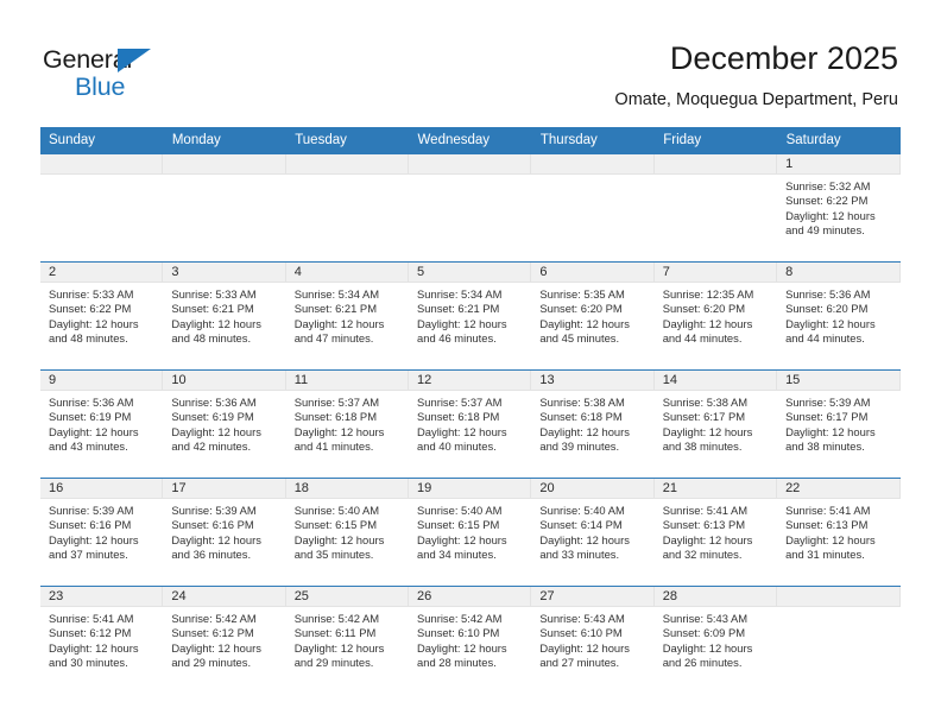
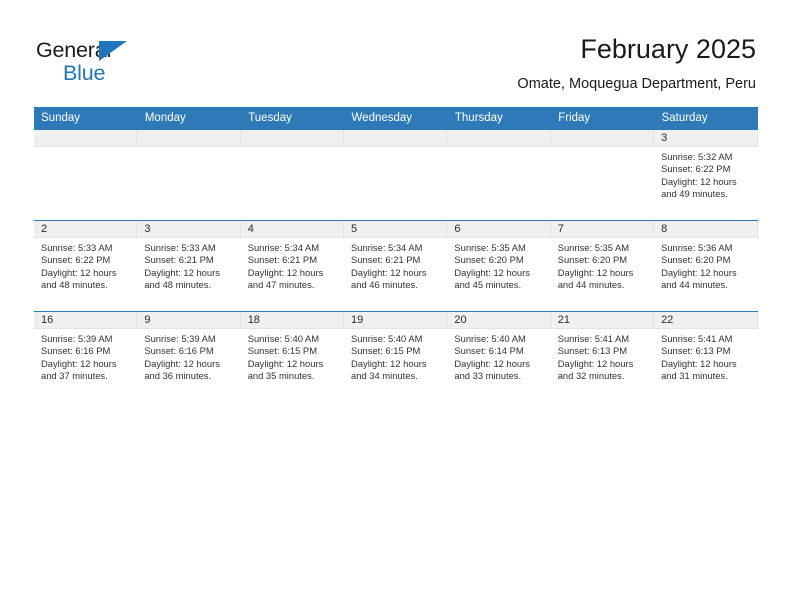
  General
  Blue
- December 2025
+ February 2025
  Omate, Moquegua Department, Peru
  Sunday	Monday	Tuesday	Wednesday	Thursday	Friday	Saturday
- 						1Sunrise: 5:32 AM Sunset: 6:22 PM Daylight: 12 hours and 49 minutes.
+ 						3Sunrise: 5:32 AM Sunset: 6:22 PM Daylight: 12 hours and 49 minutes.
- 2Sunrise: 5:33 AM Sunset: 6:22 PM Daylight: 12 hours and 48 minutes.	3Sunrise: 5:33 AM Sunset: 6:21 PM Daylight: 12 hours and 48 minutes.	4Sunrise: 5:34 AM Sunset: 6:21 PM Daylight: 12 hours and 47 minutes.	5Sunrise: 5:34 AM Sunset: 6:21 PM Daylight: 12 hours and 46 minutes.	6Sunrise: 5:35 AM Sunset: 6:20 PM Daylight: 12 hours and 45 minutes.	7Sunrise: 12:35 AM Sunset: 6:20 PM Daylight: 12 hours and 44 minutes.	8Sunrise: 5:36 AM Sunset: 6:20 PM Daylight: 12 hours and 44 minutes.
+ 2Sunrise: 5:33 AM Sunset: 6:22 PM Daylight: 12 hours and 48 minutes.	3Sunrise: 5:33 AM Sunset: 6:21 PM Daylight: 12 hours and 48 minutes.	4Sunrise: 5:34 AM Sunset: 6:21 PM Daylight: 12 hours and 47 minutes.	5Sunrise: 5:34 AM Sunset: 6:21 PM Daylight: 12 hours and 46 minutes.	6Sunrise: 5:35 AM Sunset: 6:20 PM Daylight: 12 hours and 45 minutes.	7Sunrise: 5:35 AM Sunset: 6:20 PM Daylight: 12 hours and 44 minutes.	8Sunrise: 5:36 AM Sunset: 6:20 PM Daylight: 12 hours and 44 minutes.
- 9Sunrise: 5:36 AM Sunset: 6:19 PM Daylight: 12 hours and 43 minutes.	10Sunrise: 5:36 AM Sunset: 6:19 PM Daylight: 12 hours and 42 minutes.	11Sunrise: 5:37 AM Sunset: 6:18 PM Daylight: 12 hours and 41 minutes.	12Sunrise: 5:37 AM Sunset: 6:18 PM Daylight: 12 hours and 40 minutes.	13Sunrise: 5:38 AM Sunset: 6:18 PM Daylight: 12 hours and 39 minutes.	14Sunrise: 5:38 AM Sunset: 6:17 PM Daylight: 12 hours and 38 minutes.	15Sunrise: 5:39 AM Sunset: 6:17 PM Daylight: 12 hours and 38 minutes.
- 16Sunrise: 5:39 AM Sunset: 6:16 PM Daylight: 12 hours and 37 minutes.	17Sunrise: 5:39 AM Sunset: 6:16 PM Daylight: 12 hours and 36 minutes.	18Sunrise: 5:40 AM Sunset: 6:15 PM Daylight: 12 hours and 35 minutes.	19Sunrise: 5:40 AM Sunset: 6:15 PM Daylight: 12 hours and 34 minutes.	20Sunrise: 5:40 AM Sunset: 6:14 PM Daylight: 12 hours and 33 minutes.	21Sunrise: 5:41 AM Sunset: 6:13 PM Daylight: 12 hours and 32 minutes.	22Sunrise: 5:41 AM Sunset: 6:13 PM Daylight: 12 hours and 31 minutes.
+ 16Sunrise: 5:39 AM Sunset: 6:16 PM Daylight: 12 hours and 37 minutes.	9Sunrise: 5:39 AM Sunset: 6:16 PM Daylight: 12 hours and 36 minutes.	18Sunrise: 5:40 AM Sunset: 6:15 PM Daylight: 12 hours and 35 minutes.	19Sunrise: 5:40 AM Sunset: 6:15 PM Daylight: 12 hours and 34 minutes.	20Sunrise: 5:40 AM Sunset: 6:14 PM Daylight: 12 hours and 33 minutes.	21Sunrise: 5:41 AM Sunset: 6:13 PM Daylight: 12 hours and 32 minutes.	22Sunrise: 5:41 AM Sunset: 6:13 PM Daylight: 12 hours and 31 minutes.
- 23Sunrise: 5:41 AM Sunset: 6:12 PM Daylight: 12 hours and 30 minutes.	24Sunrise: 5:42 AM Sunset: 6:12 PM Daylight: 12 hours and 29 minutes.	25Sunrise: 5:42 AM Sunset: 6:11 PM Daylight: 12 hours and 29 minutes.	26Sunrise: 5:42 AM Sunset: 6:10 PM Daylight: 12 hours and 28 minutes.	27Sunrise: 5:43 AM Sunset: 6:10 PM Daylight: 12 hours and 27 minutes.	28Sunrise: 5:43 AM Sunset: 6:09 PM Daylight: 12 hours and 26 minutes.
